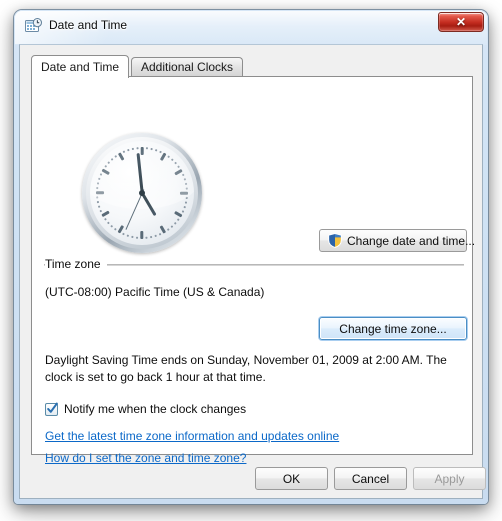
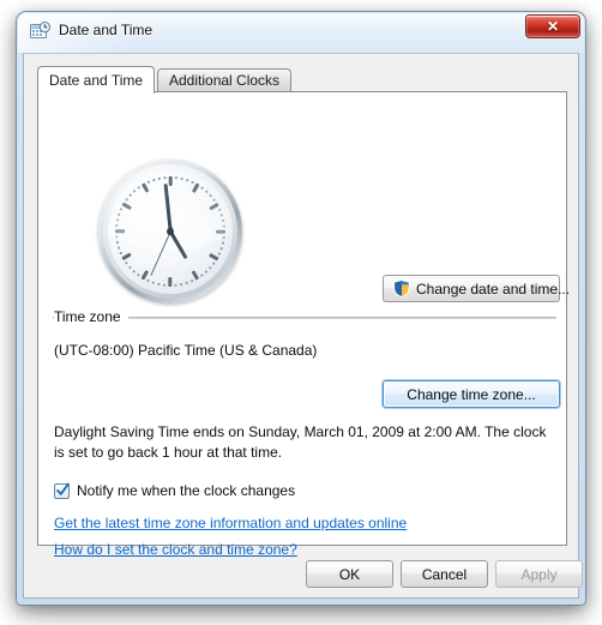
  Date and Time
  ✕
  Date and Time
  Additional Clocks
  Change date and time...
  Time zone
  (UTC-08:00) Pacific Time (US & Canada)
  Change time zone...
- Daylight Saving Time ends on Sunday, November 01, 2009 at 2:00 AM. The clock is set to go back 1 hour at that time.
+ Daylight Saving Time ends on Sunday, March 01, 2009 at 2:00 AM. The clock is set to go back 1 hour at that time.
  Notify me when the clock changes
  Get the latest time zone information and updates online
- How do I set the zone and time zone?
+ How do I set the clock and time zone?
  OK
  Cancel
  Apply
